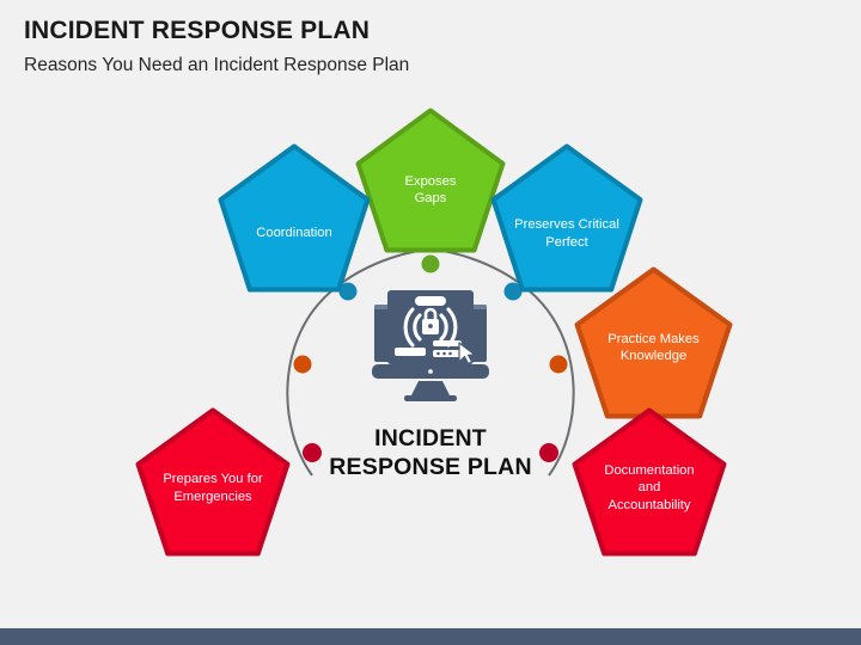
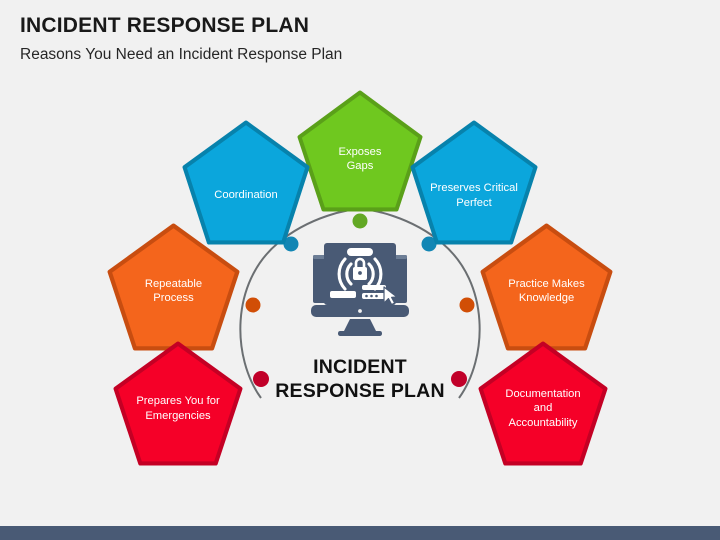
  INCIDENT RESPONSE PLAN
  Reasons You Need an Incident Response Plan
  Exposes
  Gaps
  Coordination
  Preserves Critical
  Perfect
+ Repeatable
+ Process
  Practice Makes
  Knowledge
  Prepares You for
  Emergencies
  Documentation
  and
  Accountability
  INCIDENT
  RESPONSE PLAN
